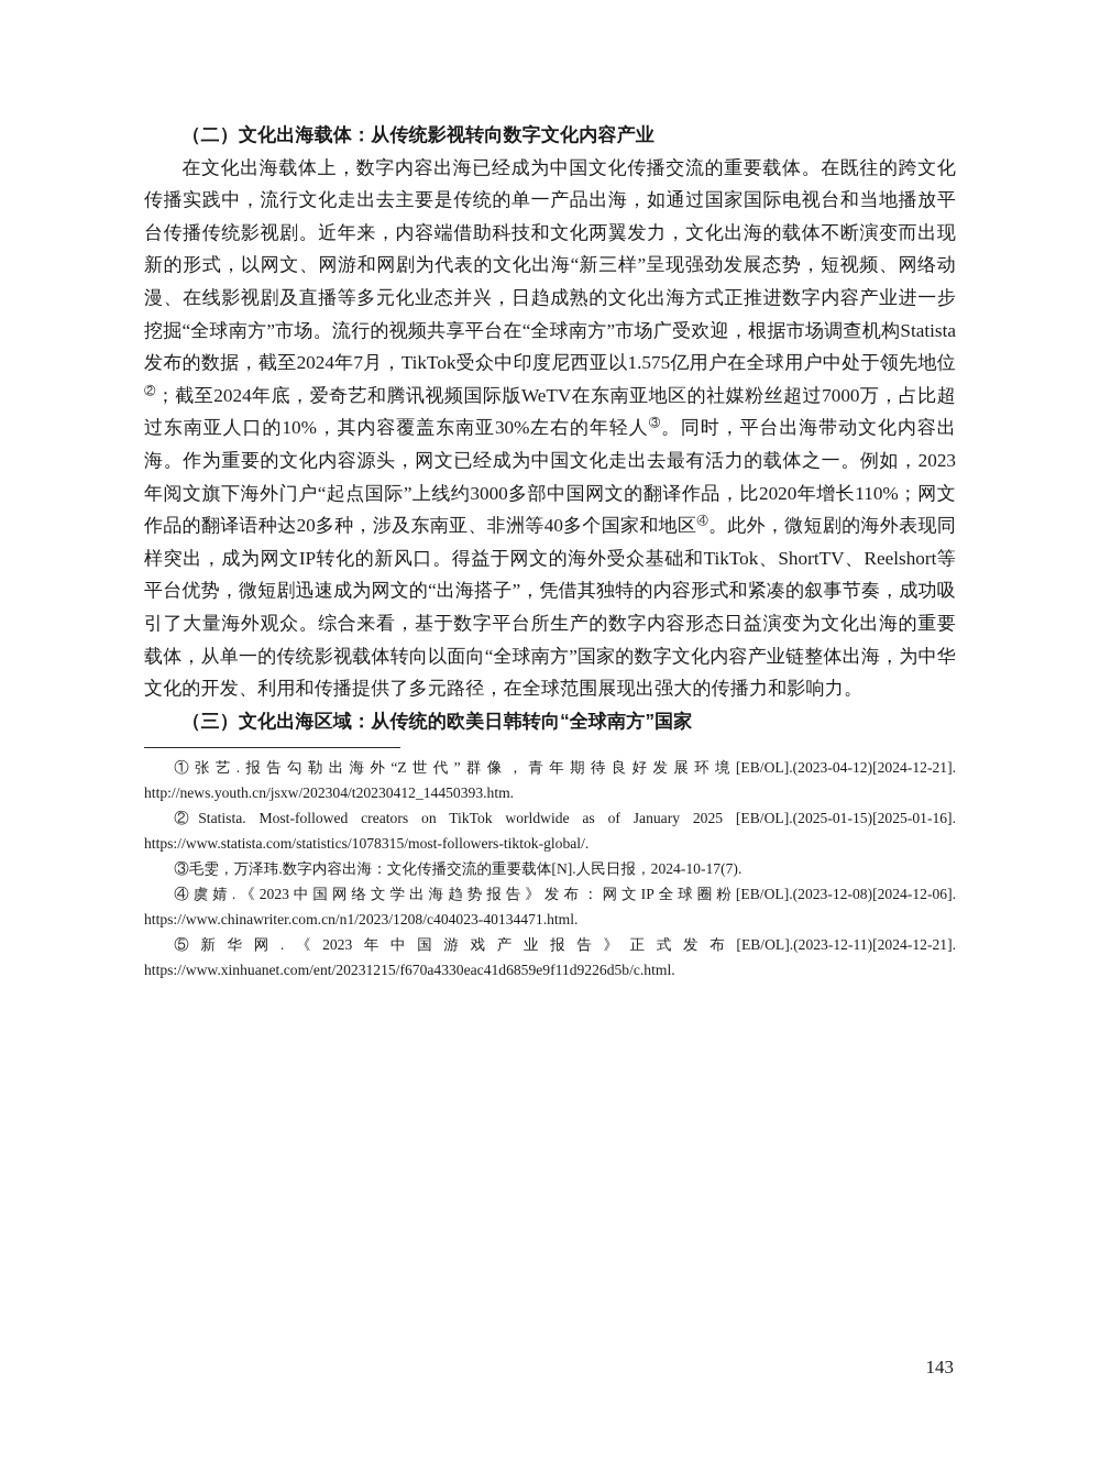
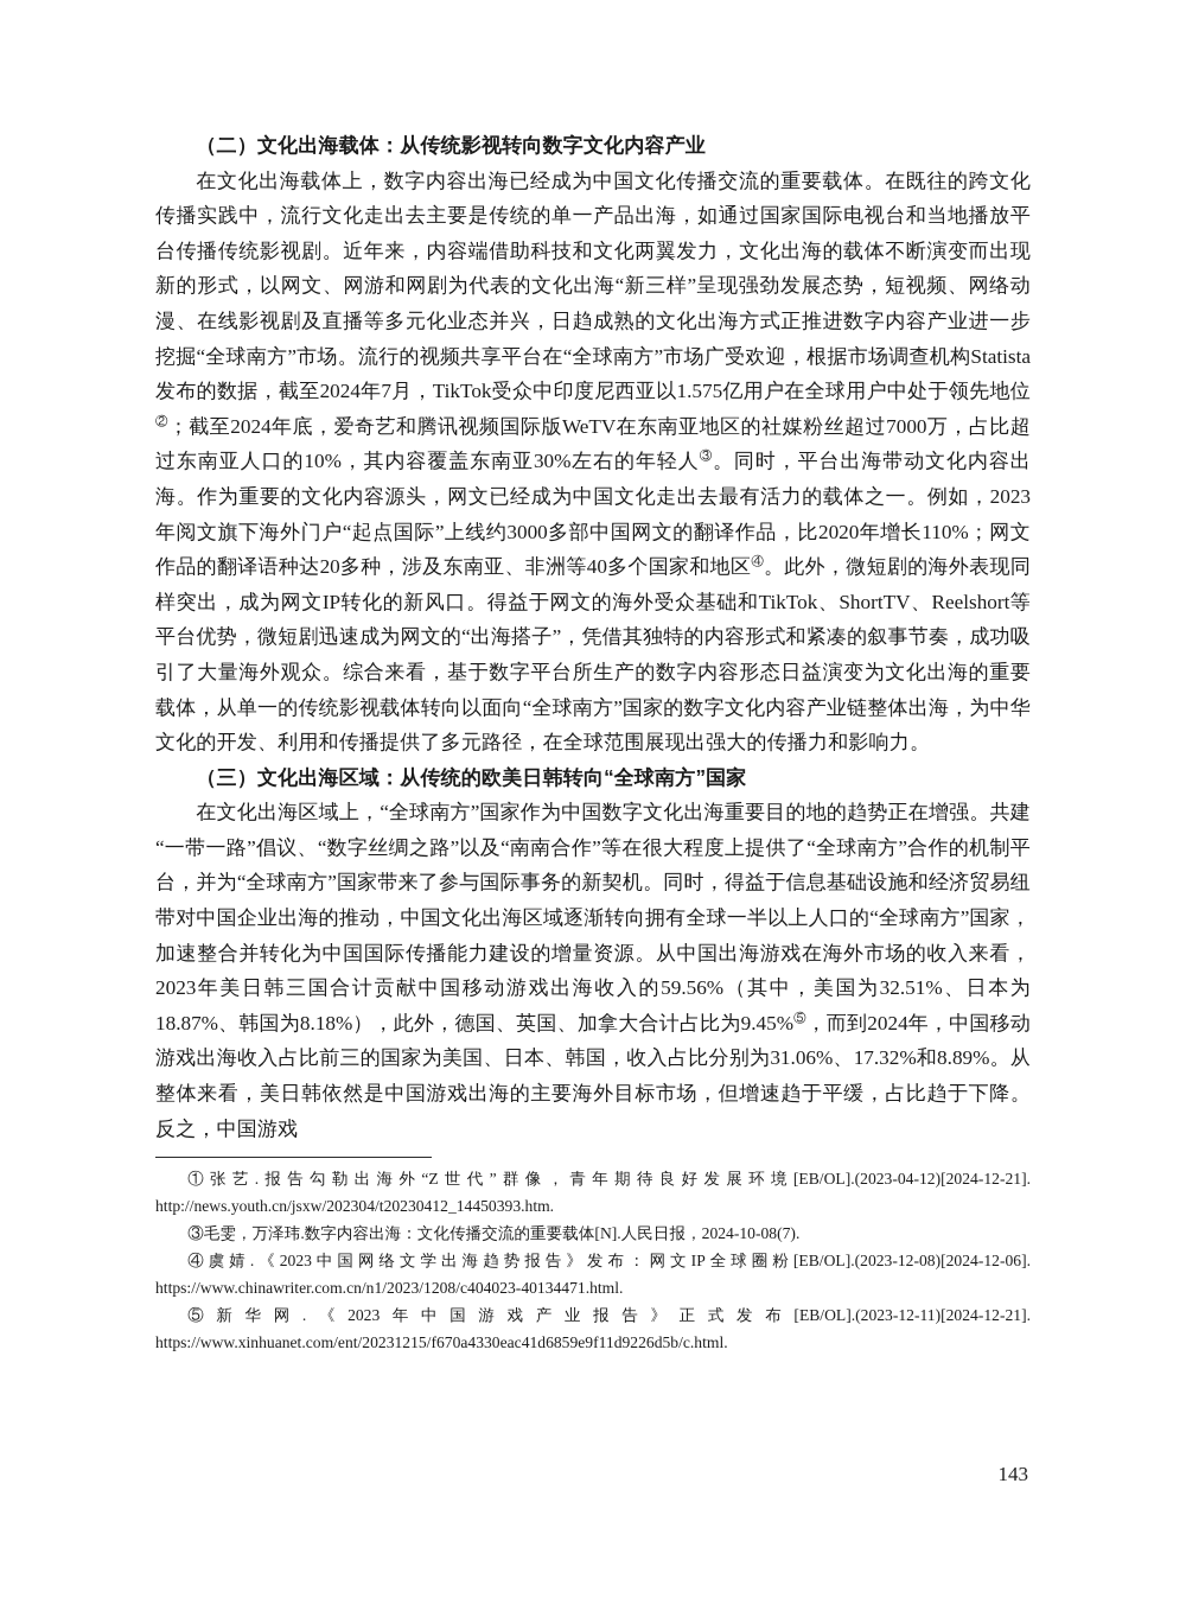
  （二）文化出海载体：从传统影视转向数字文化内容产业
  在文化出海载体上，数字内容出海已经成为中国文化传播交流的重要载体。在既往的跨文化传播实践中，流行文化走出去主要是传统的单一产品出海，如通过国家国际电视台和当地播放平台传播传统影视剧。近年来，内容端借助科技和文化两翼发力，文化出海的载体不断演变而出现新的形式，以网文、网游和网剧为代表的文化出海“新三样”呈现强劲发展态势，短视频、网络动漫、在线影视剧及直播等多元化业态并兴，日趋成熟的文化出海方式正推进数字内容产业进一步挖掘“全球南方”市场。流行的视频共享平台在“全球南方”市场广受欢迎，根据市场调查机构Statista发布的数据，截至2024年7月，TikTok受众中印度尼西亚以1.575亿用户在全球用户中处于领先地位②；截至2024年底，爱奇艺和腾讯视频国际版WeTV在东南亚地区的社媒粉丝超过7000万，占比超过东南亚人口的10%，其内容覆盖东南亚30%左右的年轻人③。同时，平台出海带动文化内容出海。作为重要的文化内容源头，网文已经成为中国文化走出去最有活力的载体之一。例如，2023年阅文旗下海外门户“起点国际”上线约3000多部中国网文的翻译作品，比2020年增长110%；网文作品的翻译语种达20多种，涉及东南亚、非洲等40多个国家和地区④。此外，微短剧的海外表现同样突出，成为网文IP转化的新风口。得益于网文的海外受众基础和TikTok、ShortTV、Reelshort等平台优势，微短剧迅速成为网文的“出海搭子”，凭借其独特的内容形式和紧凑的叙事节奏，成功吸引了大量海外观众。综合来看，基于数字平台所生产的数字内容形态日益演变为文化出海的重要载体，从单一的传统影视载体转向以面向“全球南方”国家的数字文化内容产业链整体出海，为中华文化的开发、利用和传播提供了多元路径，在全球范围展现出强大的传播力和影响力。
  （三）文化出海区域：从传统的欧美日韩转向“全球南方”国家
+ 在文化出海区域上，“全球南方”国家作为中国数字文化出海重要目的地的趋势正在增强。共建“一带一路”倡议、“数字丝绸之路”以及“南南合作”等在很大程度上提供了“全球南方”合作的机制平台，并为“全球南方”国家带来了参与国际事务的新契机。同时，得益于信息基础设施和经济贸易纽带对中国企业出海的推动，中国文化出海区域逐渐转向拥有全球一半以上人口的“全球南方”国家，加速整合并转化为中国国际传播能力建设的增量资源。从中国出海游戏在海外市场的收入来看，2023年美日韩三国合计贡献中国移动游戏出海收入的59.56%（其中，美国为32.51%、日本为18.87%、韩国为8.18%），此外，德国、英国、加拿大合计占比为9.45%⑤，而到2024年，中国移动游戏出海收入占比前三的国家为美国、日本、韩国，收入占比分别为31.06%、17.32%和8.89%。从整体来看，美日韩依然是中国游戏出海的主要海外目标市场，但增速趋于平缓，占比趋于下降。反之，中国游戏
  ①张艺.报告勾勒出海外“Z世代”群像，青年期待良好发展环境[EB/OL].(2023-04-12)[2024-12-21]. http://news.youth.cn/jsxw/202304/t20230412_14450393.htm.
- ②Statista. Most-followed creators on TikTok worldwide as of January 2025 [EB/OL].(2025-01-15)[2025-01-16]. https://www.statista.com/statistics/1078315/most-followers-tiktok-global/.
- ③毛雯，万泽玮.数字内容出海：文化传播交流的重要载体[N].人民日报，2024-10-17(7).
+ ③毛雯，万泽玮.数字内容出海：文化传播交流的重要载体[N].人民日报，2024-10-08(7).
  ④虞婧.《2023中国网络文学出海趋势报告》发布：网文IP全球圈粉[EB/OL].(2023-12-08)[2024-12-06]. https://www.chinawriter.com.cn/n1/2023/1208/c404023-40134471.html.
  ⑤新华网.《2023年中国游戏产业报告》正式发布[EB/OL].(2023-12-11)[2024-12-21]. https://www.xinhuanet.com/ent/20231215/f670a4330eac41d6859e9f11d9226d5b/c.html.
  143
